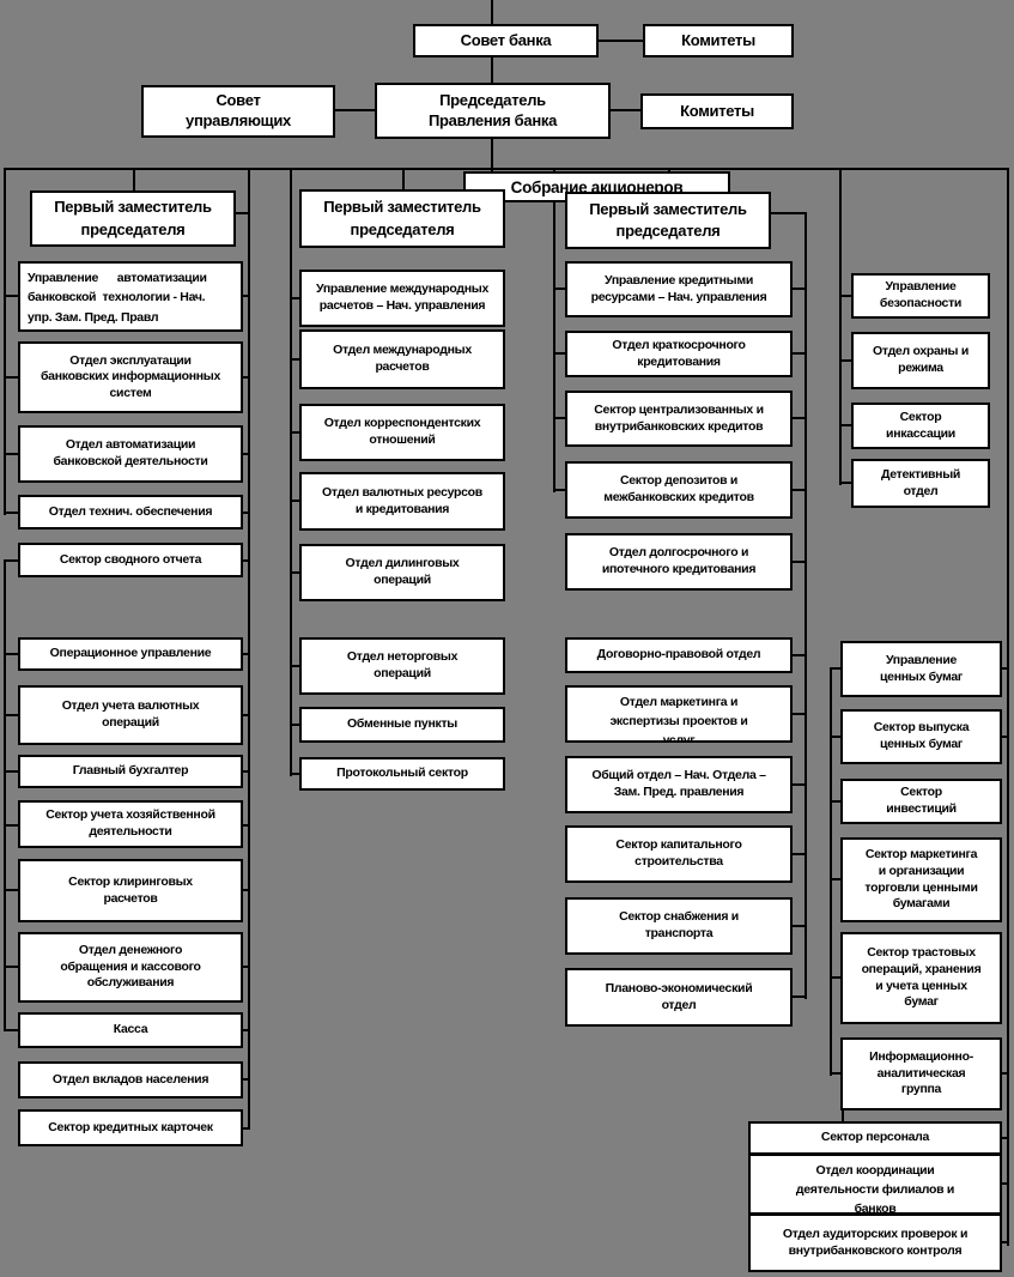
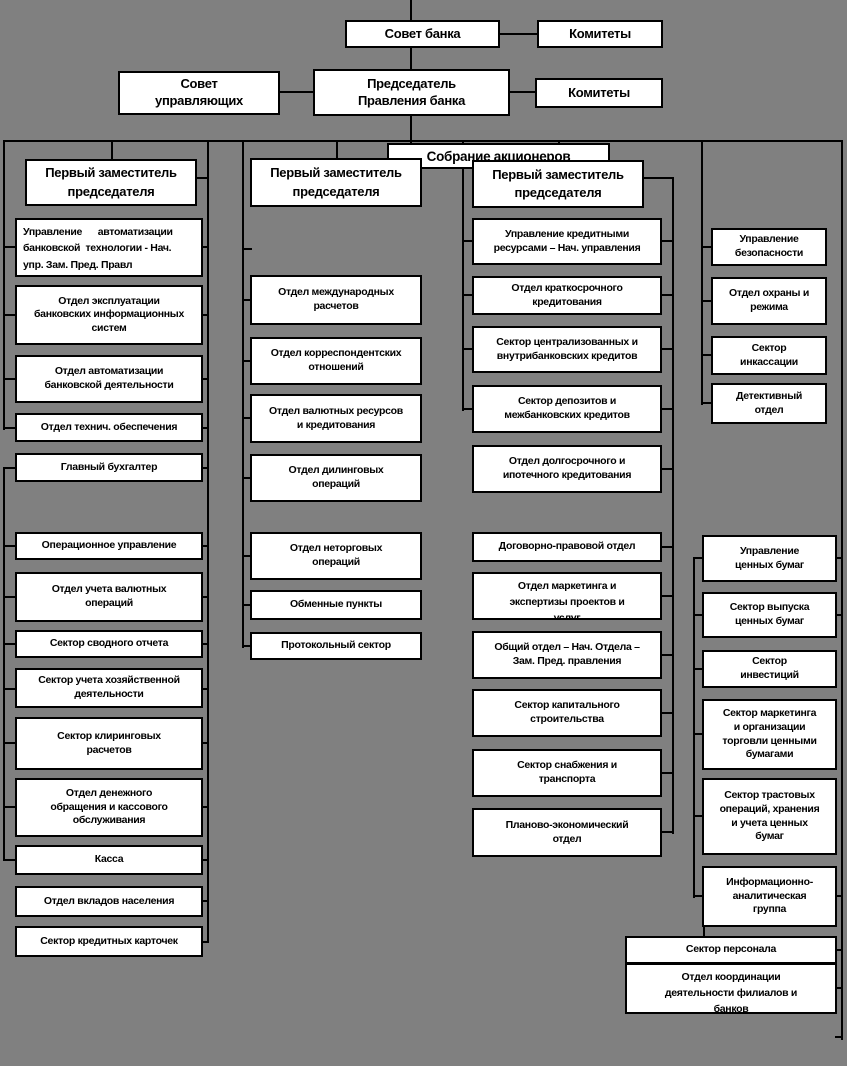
  Совет банка
  Комитеты
  Совет
  управляющих
  Председатель
  Правления банка
  Комитеты
  Собрание акционеров
  Первый заместитель
  председателя
  Первый заместитель
  председателя
  Первый заместитель
  председателя
  Управление автоматизации
  банковской технологии - Нач.
  упр. Зам. Пред. Правл
  Отдел эксплуатации
  банковских информационных
  систем
  Отдел автоматизации
  банковской деятельности
  Отдел технич. обеспечения
- Сектор сводного отчета
+ Главный бухгалтер
  Операционное управление
  Отдел учета валютных
  операций
- Главный бухгалтер
+ Сектор сводного отчета
  Сектор учета хозяйственной
  деятельности
  Сектор клиринговых
  расчетов
  Отдел денежного
  обращения и кассового
  обслуживания
  Касса
  Отдел вкладов населения
  Сектор кредитных карточек
- Управление международных
- расчетов – Нач. управления
  Отдел международных
  расчетов
  Отдел корреспондентских
  отношений
  Отдел валютных ресурсов
  и кредитования
  Отдел дилинговых
  операций
  Отдел неторговых
  операций
  Обменные пункты
  Протокольный сектор
  Управление кредитными
  ресурсами – Нач. управления
  Отдел краткосрочного
  кредитования
  Сектор централизованных и
  внутрибанковских кредитов
  Сектор депозитов и
  межбанковских кредитов
  Отдел долгосрочного и
  ипотечного кредитования
  Договорно-правовой отдел
  Отдел маркетинга и
  экспертизы проектов и
  услуг
  Общий отдел – Нач. Отдела –
  Зам. Пред. правления
  Сектор капитального
  строительства
  Сектор снабжения и
  транспорта
  Планово-экономический
  отдел
  Управление
  безопасности
  Отдел охраны и
  режима
  Сектор
  инкассации
  Детективный
  отдел
  Управление
  ценных бумаг
  Сектор выпуска
  ценных бумаг
  Сектор
  инвестиций
  Сектор маркетинга
  и организации
  торговли ценными
  бумагами
  Сектор трастовых
  операций, хранения
  и учета ценных
  бумаг
  Информационно-
  аналитическая
  группа
  Сектор персонала
  Отдел координации
  деятельности филиалов и
  банков
- Отдел аудиторских проверок и
- внутрибанковского контроля
